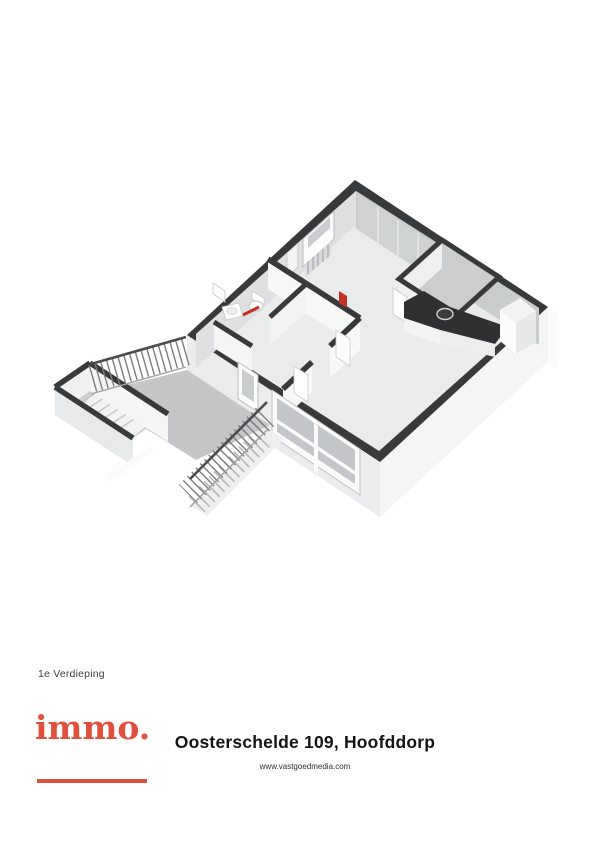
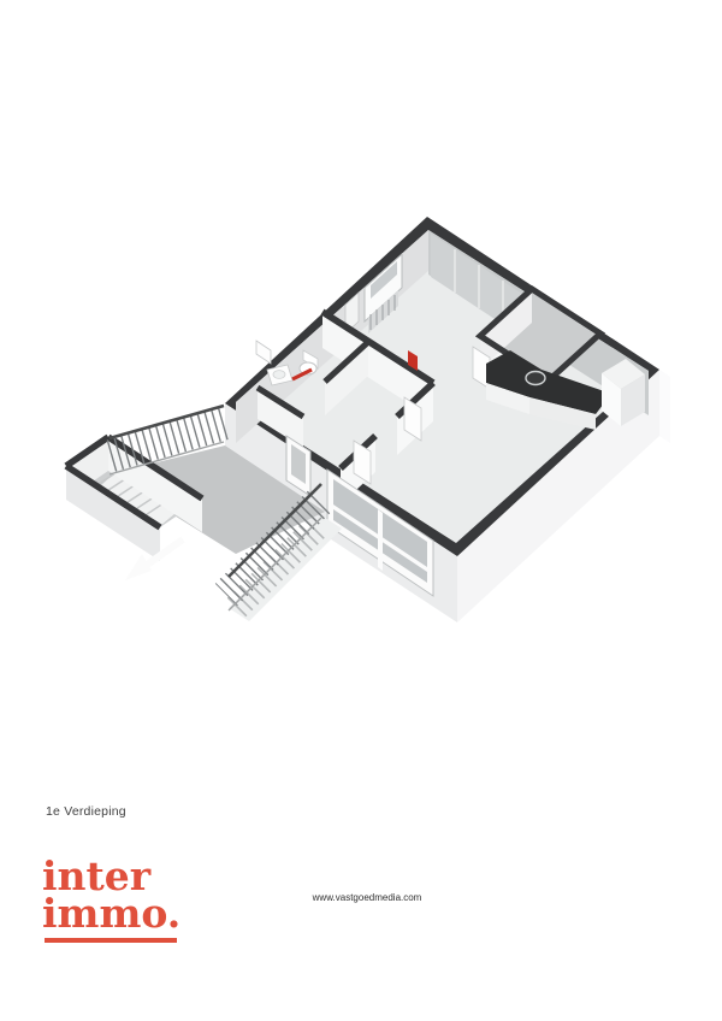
  1e Verdieping
+ inter
  immo.
- Oosterschelde 109, Hoofddorp
  www.vastgoedmedia.com
